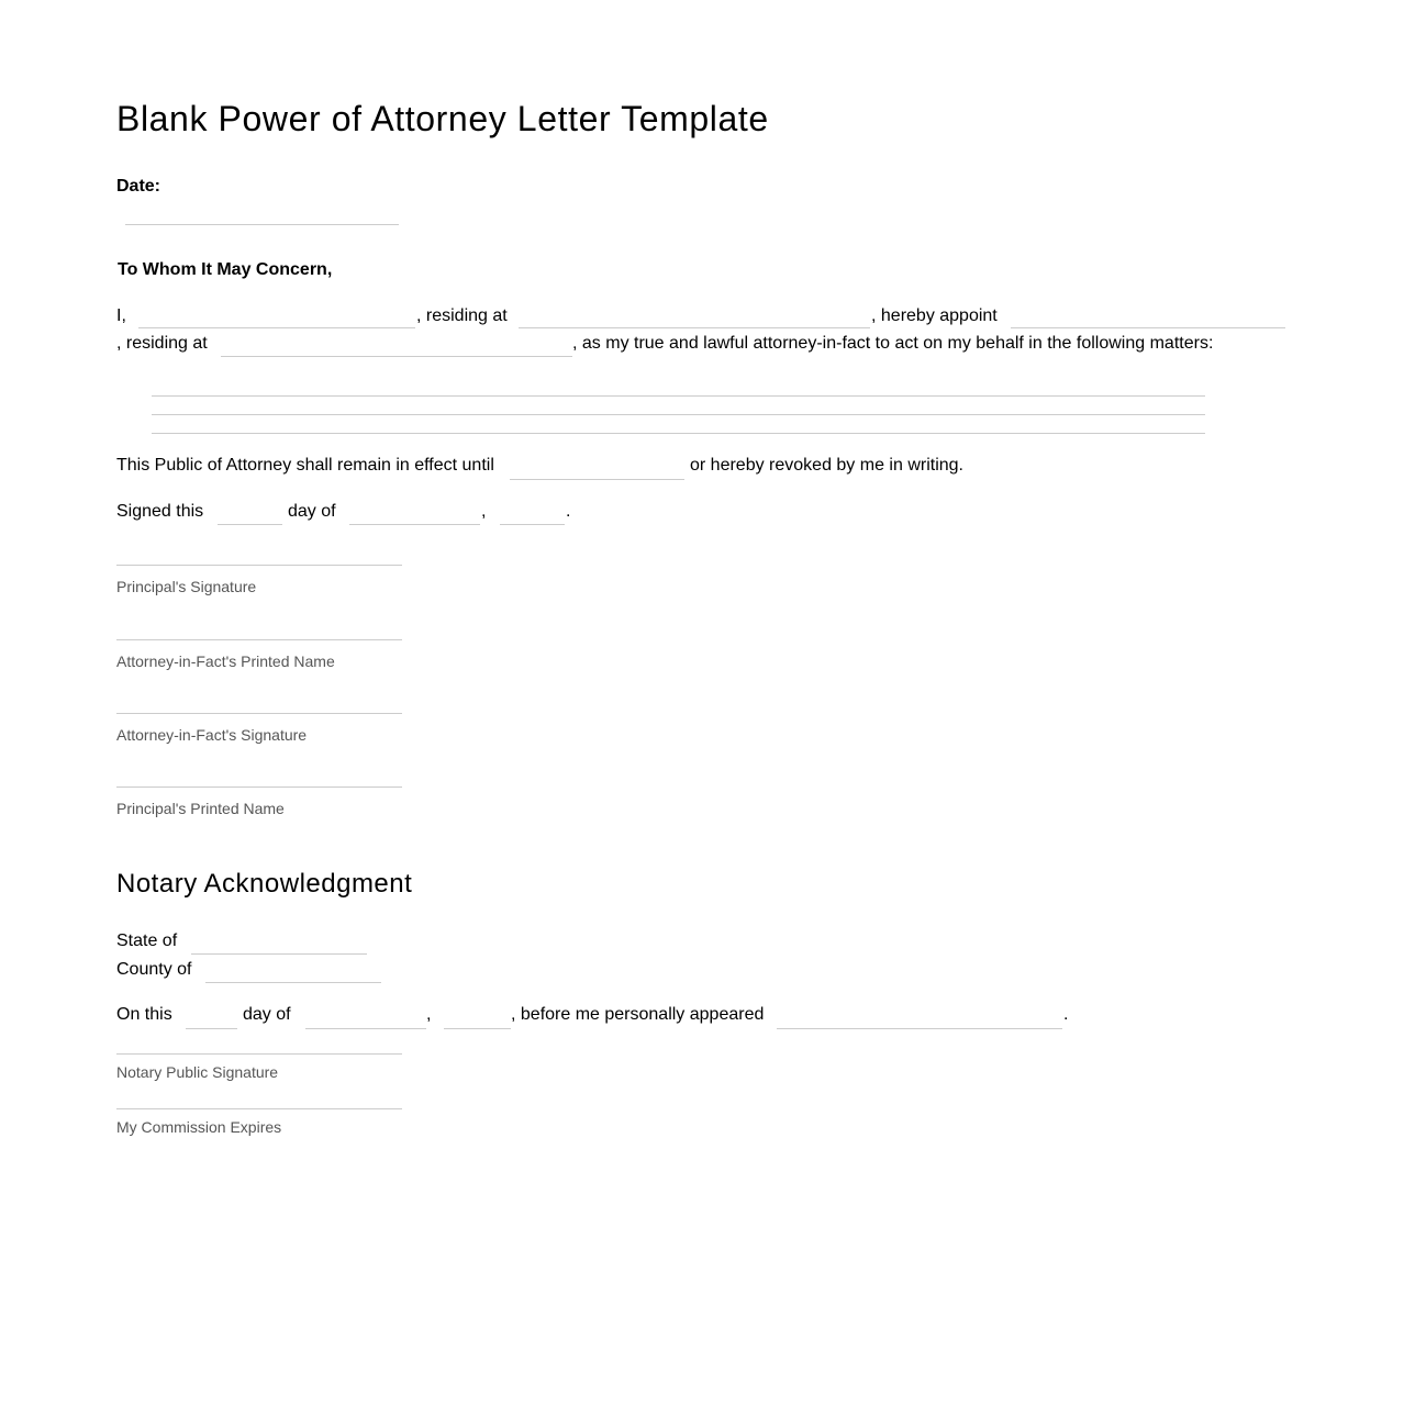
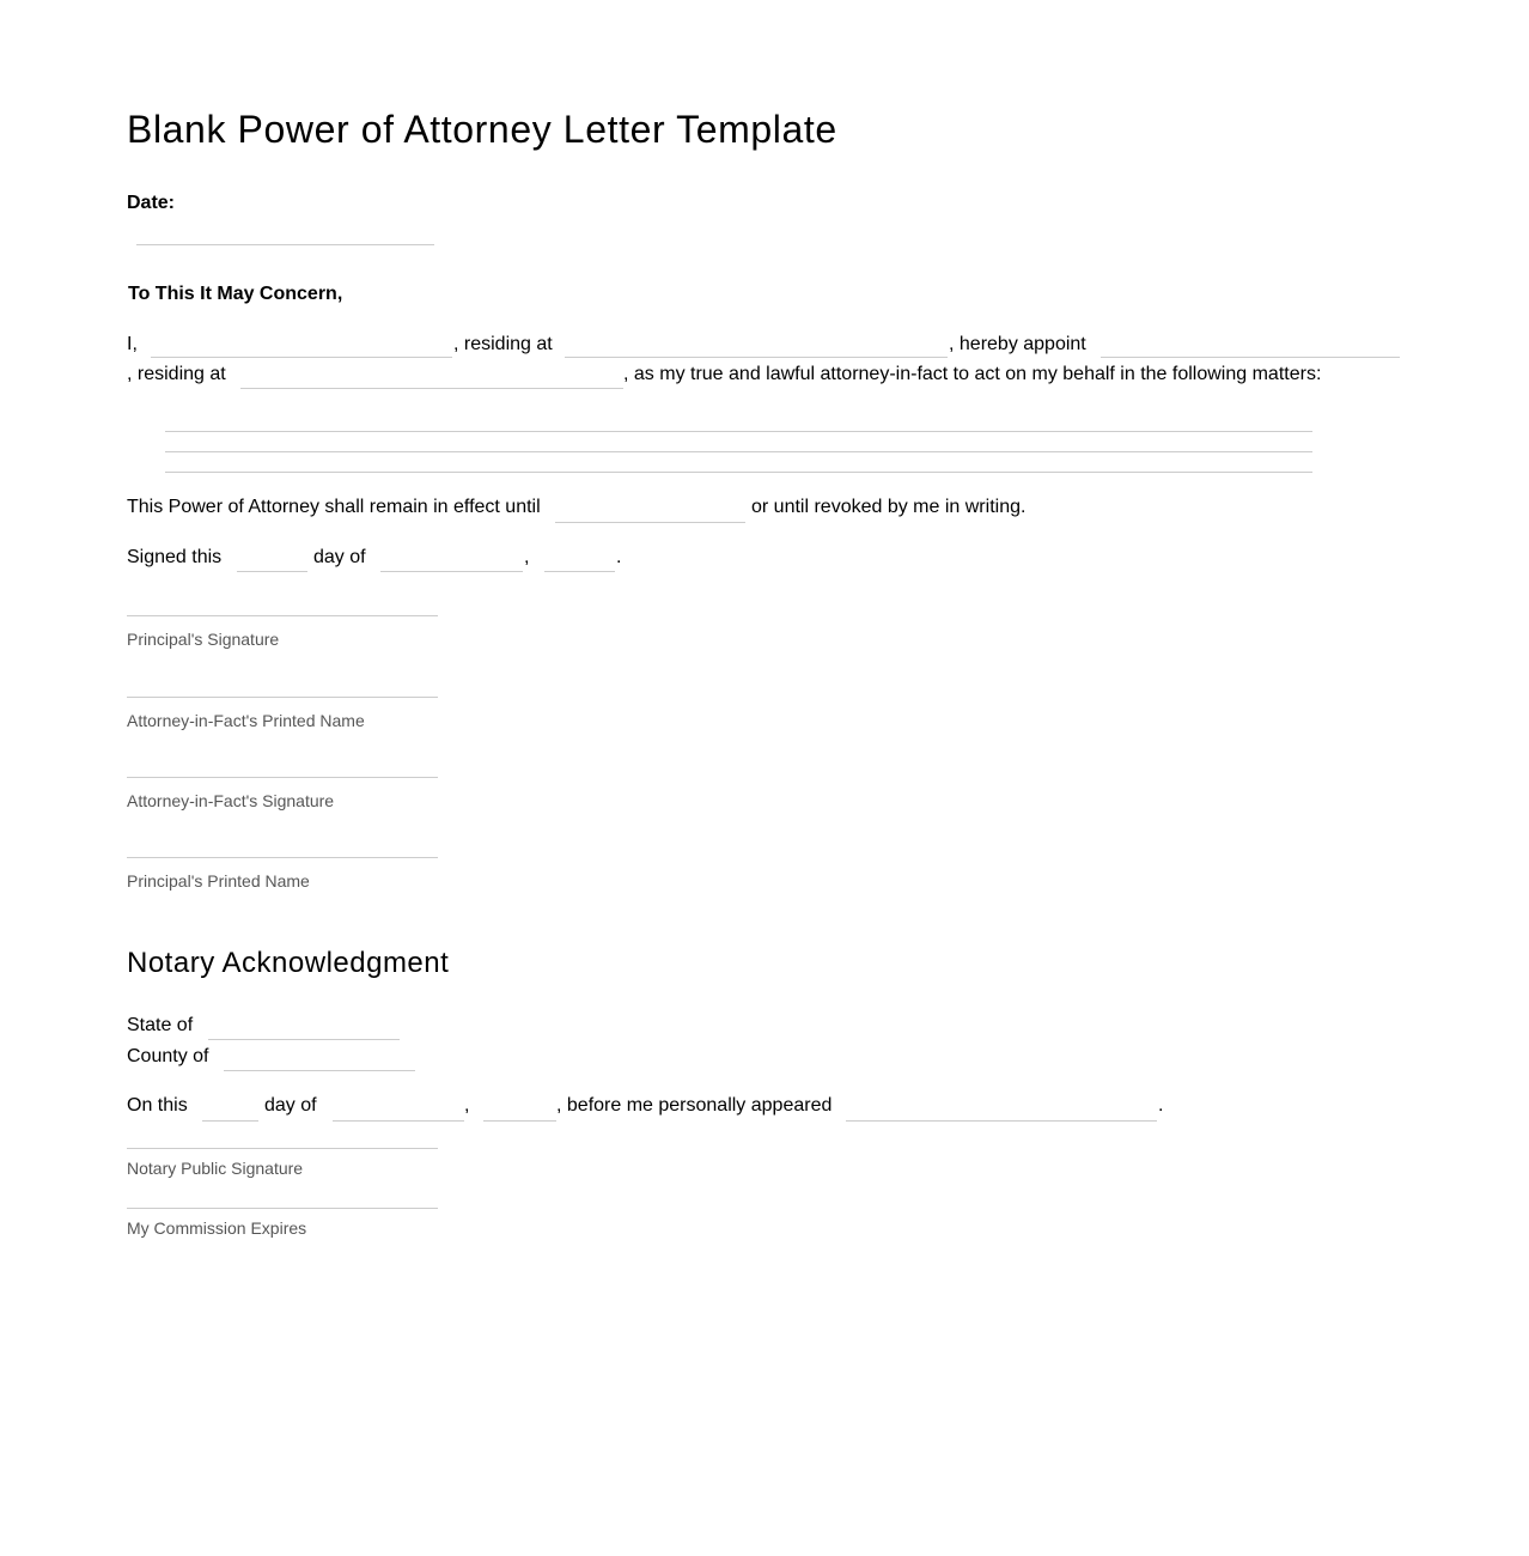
  Blank Power of Attorney Letter Template
  Date:
- To Whom It May Concern,
+ To This It May Concern,
  I,
  , residing at
  , hereby appoint
  , residing at
  , as my true and lawful attorney-in-fact to act on my behalf in the following matters:
- This Public of Attorney shall remain in effect until
+ This Power of Attorney shall remain in effect until
- or hereby revoked by me in writing.
+ or until revoked by me in writing.
  Signed this
  day of
  ,
  .
  Principal's Signature
  Attorney-in-Fact's Printed Name
  Attorney-in-Fact's Signature
  Principal's Printed Name
  Notary Acknowledgment
  State of
  County of
  On this
  day of
  ,
  , before me personally appeared
  .
  Notary Public Signature
  My Commission Expires
